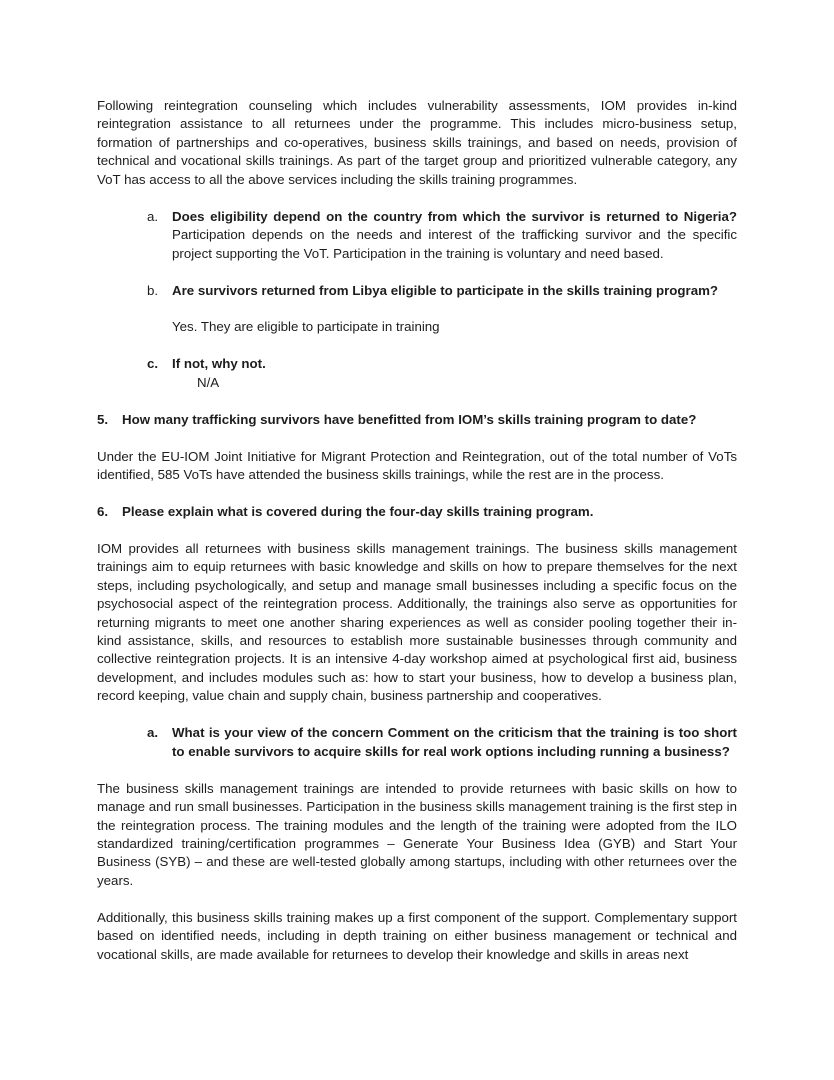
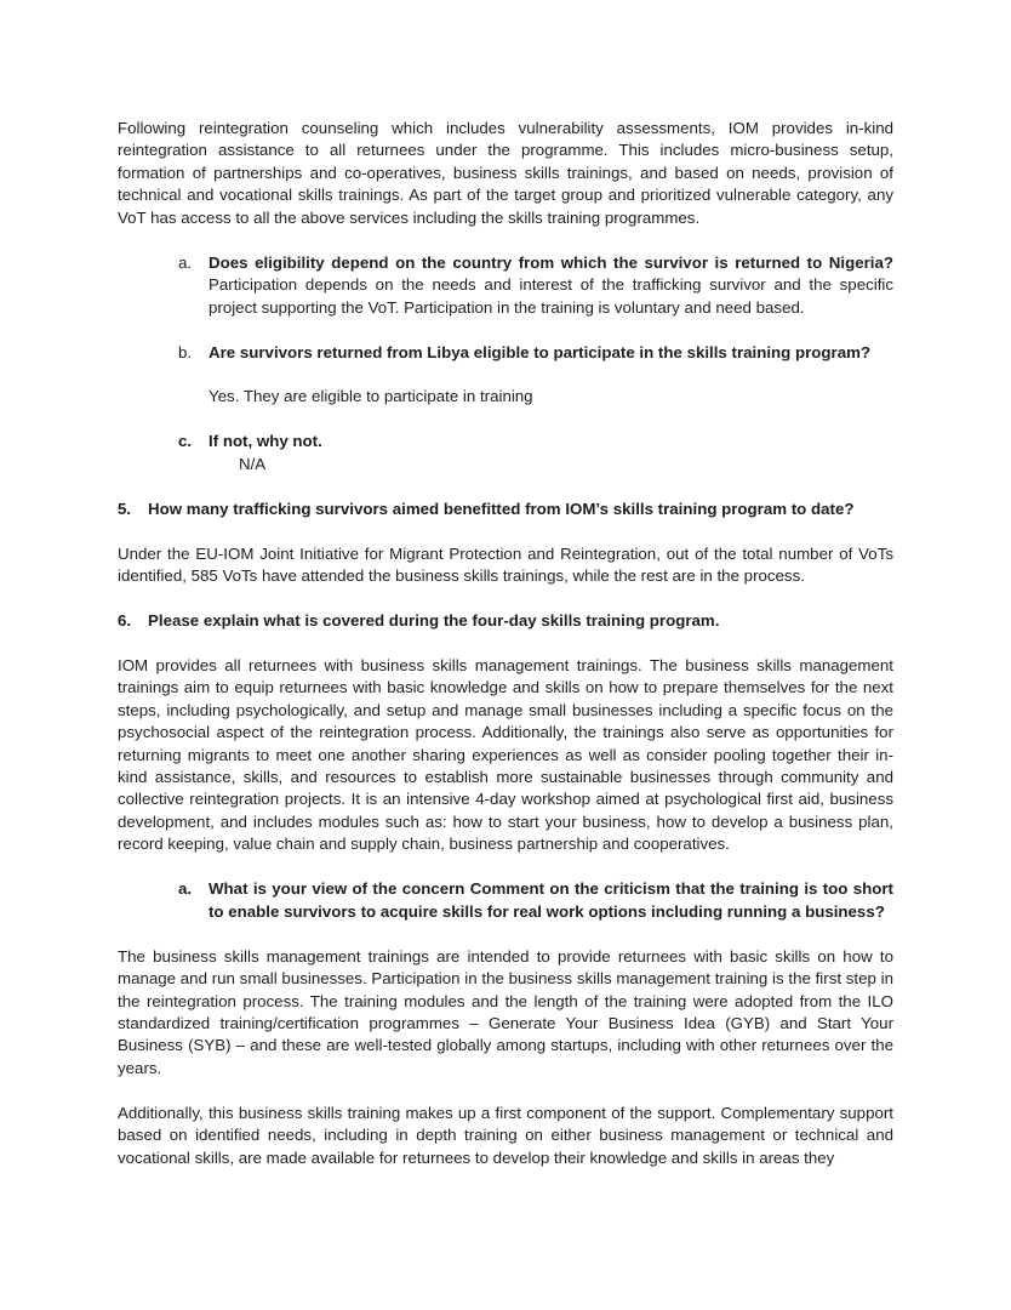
  Following reintegration counseling which includes vulnerability assessments, IOM provides in-kind reintegration assistance to all returnees under the programme. This includes micro-business setup, formation of partnerships and co-operatives, business skills trainings, and based on needs, provision of technical and vocational skills trainings. As part of the target group and prioritized vulnerable category, any VoT has access to all the above services including the skills training programmes.
  a.
  Does eligibility depend on the country from which the survivor is returned to Nigeria? Participation depends on the needs and interest of the trafficking survivor and the specific project supporting the VoT. Participation in the training is voluntary and need based.
  b.
  Are survivors returned from Libya eligible to participate in the skills training program?
  Yes. They are eligible to participate in training
  c.
  If not, why not.
  N/A
  5.
- How many trafficking survivors have benefitted from IOM’s skills training program to date?
+ How many trafficking survivors aimed benefitted from IOM’s skills training program to date?
  Under the EU-IOM Joint Initiative for Migrant Protection and Reintegration, out of the total number of VoTs identified, 585 VoTs have attended the business skills trainings, while the rest are in the process.
  6.
  Please explain what is covered during the four-day skills training program.
  IOM provides all returnees with business skills management trainings. The business skills management trainings aim to equip returnees with basic knowledge and skills on how to prepare themselves for the next steps, including psychologically, and setup and manage small businesses including a specific focus on the psychosocial aspect of the reintegration process. Additionally, the trainings also serve as opportunities for returning migrants to meet one another sharing experiences as well as consider pooling together their in-kind assistance, skills, and resources to establish more sustainable businesses through community and collective reintegration projects. It is an intensive 4-day workshop aimed at psychological first aid, business development, and includes modules such as: how to start your business, how to develop a business plan, record keeping, value chain and supply chain, business partnership and cooperatives.
  a.
  What is your view of the concern Comment on the criticism that the training is too short to enable survivors to acquire skills for real work options including running a business?
  The business skills management trainings are intended to provide returnees with basic skills on how to manage and run small businesses. Participation in the business skills management training is the first step in the reintegration process. The training modules and the length of the training were adopted from the ILO standardized training/certification programmes – Generate Your Business Idea (GYB) and Start Your Business (SYB) – and these are well-tested globally among startups, including with other returnees over the years.
- Additionally, this business skills training makes up a first component of the support. Complementary support based on identified needs, including in depth training on either business management or technical and vocational skills, are made available for returnees to develop their knowledge and skills in areas next
+ Additionally, this business skills training makes up a first component of the support. Complementary support based on identified needs, including in depth training on either business management or technical and vocational skills, are made available for returnees to develop their knowledge and skills in areas they
